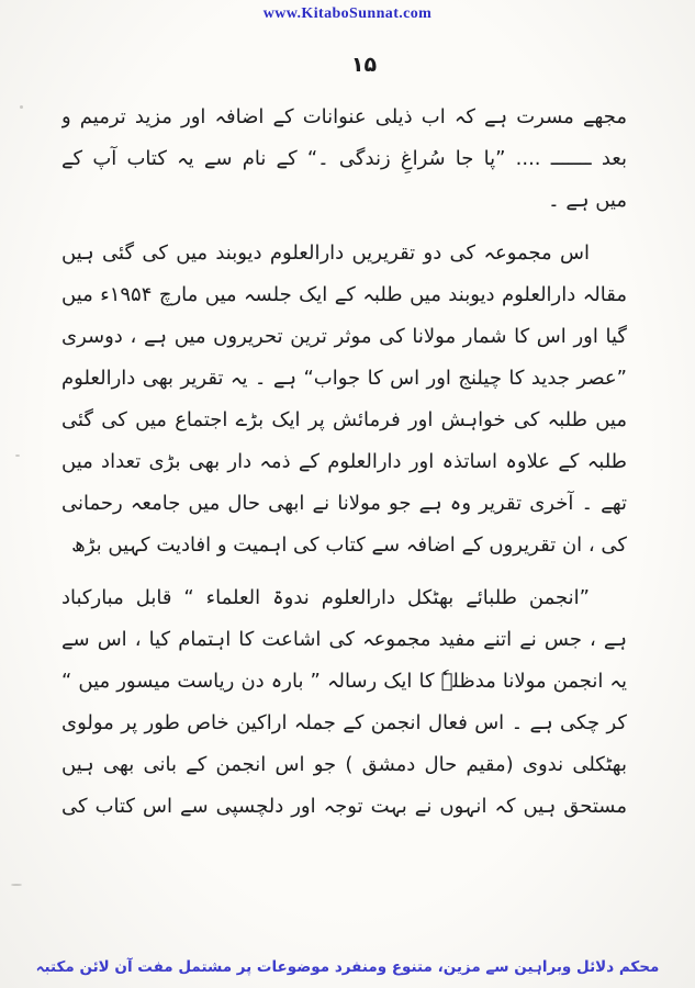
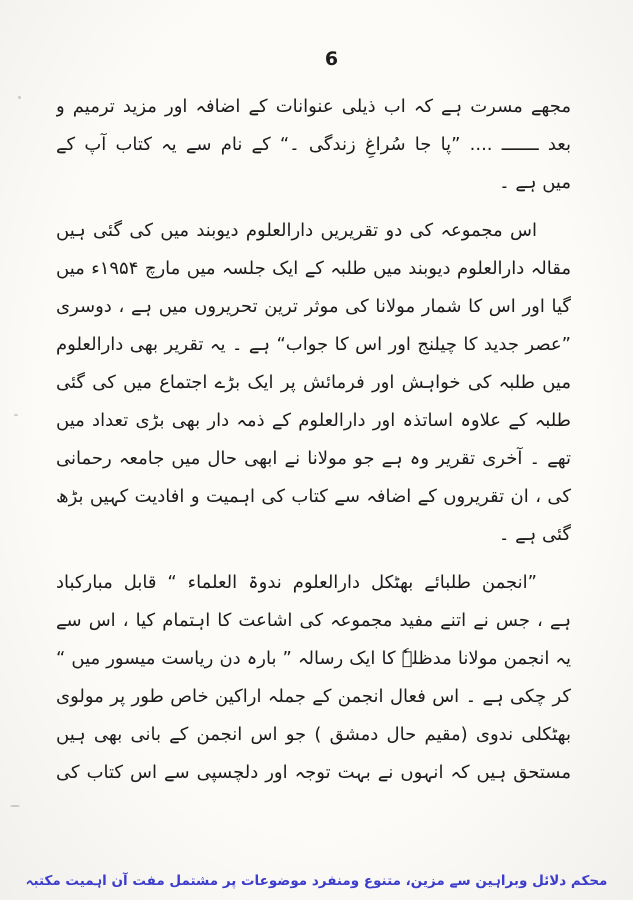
- www.KitaboSunnat.com
- ۱۵
+ 6
  مجھے مسرت ہے کہ اب ذیلی عنوانات کے اضافہ اور مزید ترمیم و
  بعد ـــــــ .... ”پا جا سُراغِ زندگی ۔“ کے نام سے یہ کتاب آپ کے
  میں ہے ۔
  اس مجموعہ کی دو تقریریں دارالعلوم دیوبند میں کی گئی ہیں
  مقالہ دارالعلوم دیوبند میں طلبہ کے ایک جلسہ میں مارچ ۱۹۵۴ء میں
  گیا اور اس کا شمار مولانا کی موثر ترین تحریروں میں ہے ، دوسری
  ”عصر جدید کا چیلنج اور اس کا جواب“ ہے ۔ یہ تقریر بھی دارالعلوم
  میں طلبہ کی خواہش اور فرمائش پر ایک بڑے اجتماع میں کی گئی
  طلبہ کے علاوہ اساتذہ اور دارالعلوم کے ذمہ دار بھی بڑی تعداد میں
  تھے ۔ آخری تقریر وہ ہے جو مولانا نے ابھی حال میں جامعہ رحمانی
  کی ، ان تقریروں کے اضافہ سے کتاب کی اہمیت و افادیت کہیں بڑھ
+ گئی ہے ۔
  ”انجمن طلبائے بھٹکل دارالعلوم ندوۃ العلماء “ قابل مبارکباد
  ہے ، جس نے اتنے مفید مجموعہ کی اشاعت کا اہتمام کیا ، اس سے
  یہ انجمن مولانا مدظلہٗ کا ایک رسالہ ” بارہ دن ریاست میسور میں “
  کر چکی ہے ۔ اس فعال انجمن کے جملہ اراکین خاص طور پر مولوی
  بھٹکلی ندوی (مقیم حال دمشق ) جو اس انجمن کے بانی بھی ہیں
  مستحق ہیں کہ انہوں نے بہت توجہ اور دلچسپی سے اس کتاب کی
- محکم دلائل وبراہین سے مزین، متنوع ومنفرد موضوعات پر مشتمل مفت آن لائن مکتبہ
+ محکم دلائل وبراہین سے مزین، متنوع ومنفرد موضوعات پر مشتمل مفت آن اہمیت مکتبہ
